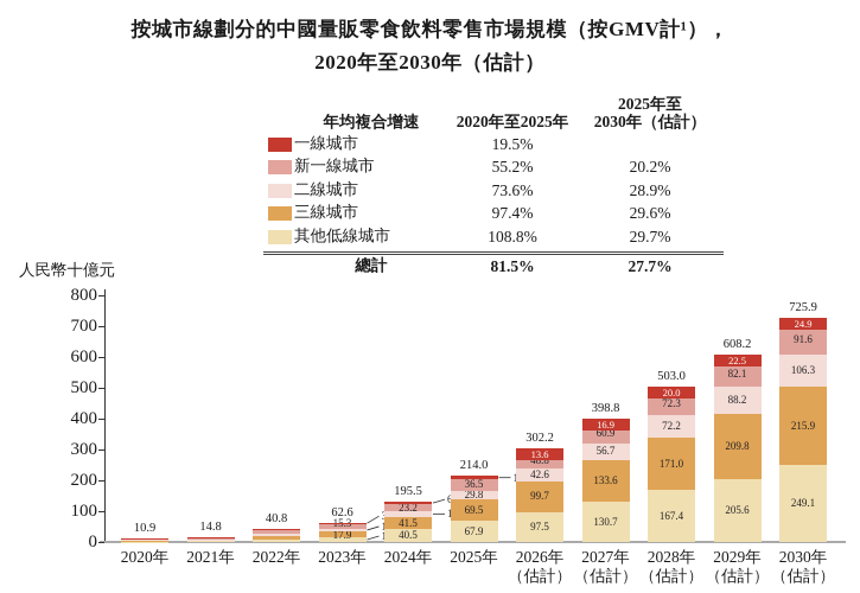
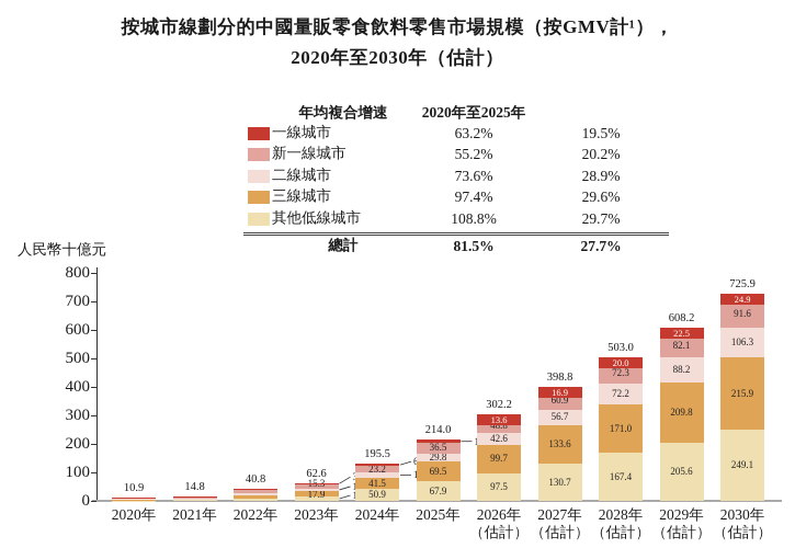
  按城市線劃分的中國量販零食飲料零售市場規模（按GMV計¹），
  2020年至2030年（估計）
  年均複合增速
  2020年至2025年
- 2025年至
- 2030年（估計）
  一線城市
+ 63.2%
  19.5%
  新一線城市
  55.2%
  20.2%
  二線城市
  73.6%
  28.9%
  三線城市
  97.4%
  29.6%
  其他低線城市
  108.8%
  29.7%
  總計
  81.5%
  27.7%
  人民幣十億元
  0
  100
  200
  300
  400
  500
  600
  700
  800
  10.9
  2020年
  14.8
  2021年
  40.8
  2022年
  17.9
  62.6
  2023年
- 40.5
+ 50.9
  41.5
  23.2
  195.5
  2024年
  67.9
  69.5
  29.8
  36.5
  214.0
  2025年
  97.5
  99.7
  42.6
  13.6
  302.2
  2026年
  （估計）
  130.7
  133.6
  56.7
  60.9
  16.9
  398.8
  2027年
  （估計）
  167.4
  171.0
  72.2
  72.3
  20.0
  503.0
  2028年
  （估計）
  205.6
  209.8
  88.2
  82.1
  22.5
  608.2
  2029年
  （估計）
  249.1
  215.9
  106.3
  91.6
  24.9
  725.9
  2030年
  （估計）
